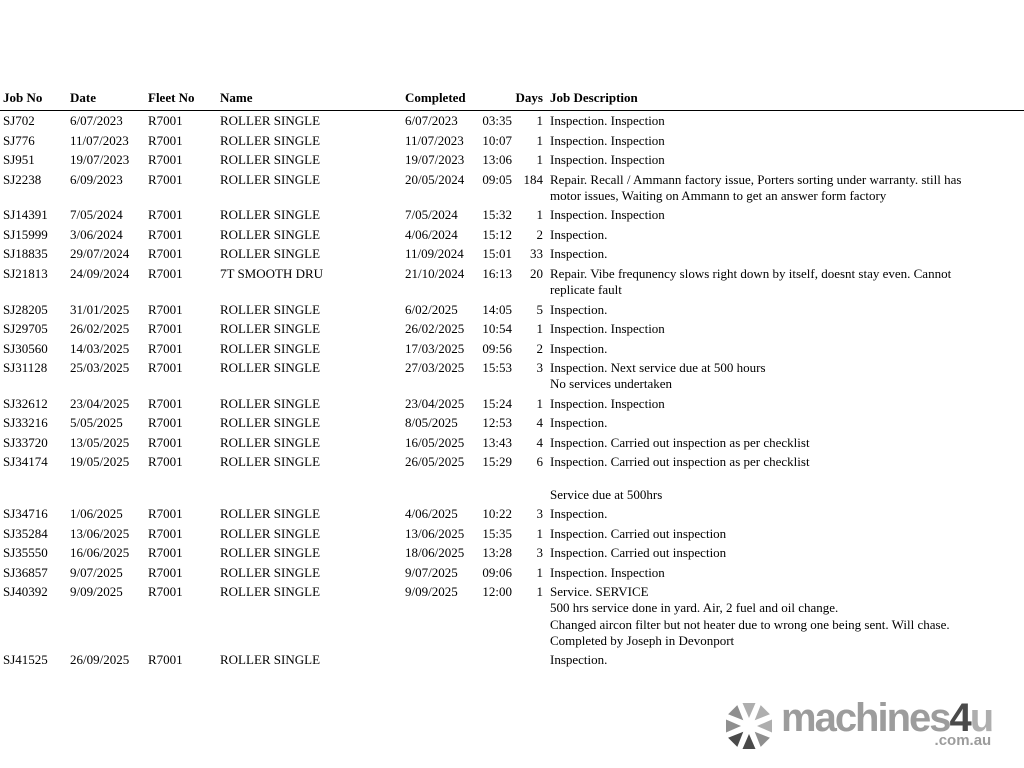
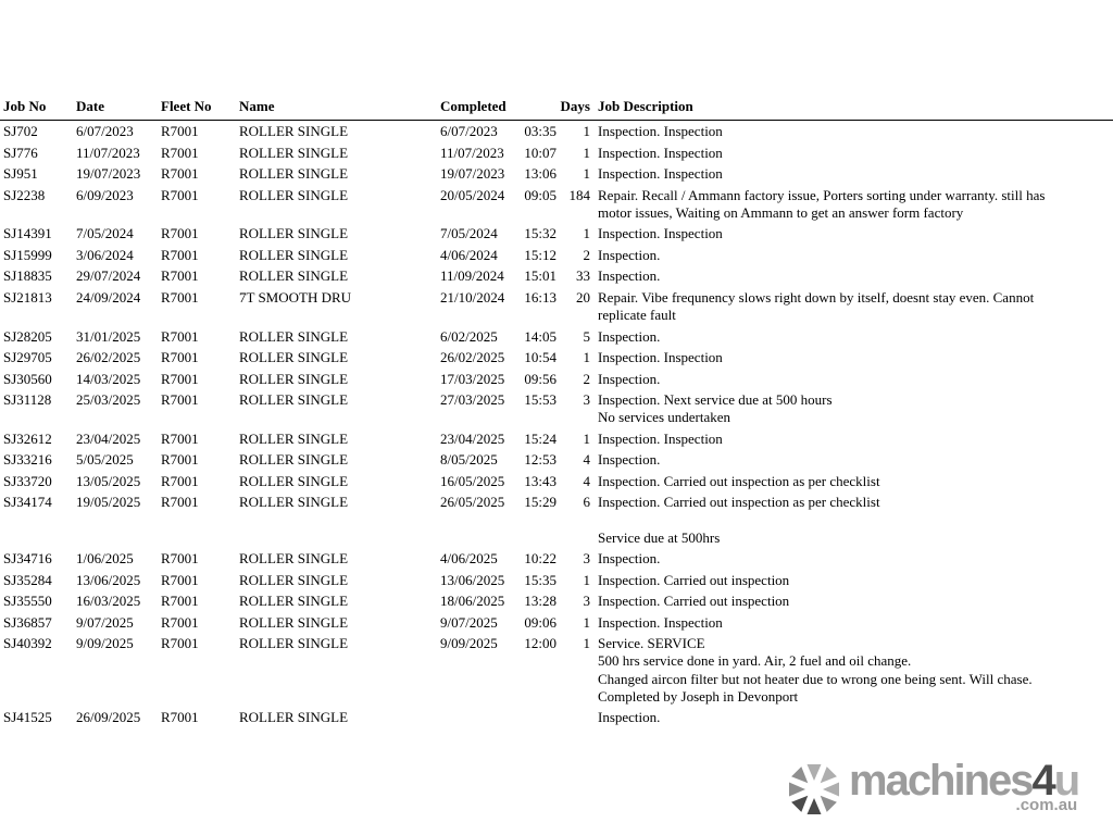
  Job No
  Date
  Fleet No
  Name
  Completed
  Days
  Job Description
  SJ702
  6/07/2023
  R7001
  ROLLER SINGLE
  6/07/2023
  03:35
  1
  Inspection. Inspection
  SJ776
  11/07/2023
  R7001
  ROLLER SINGLE
  11/07/2023
  10:07
  1
  Inspection. Inspection
  SJ951
  19/07/2023
  R7001
  ROLLER SINGLE
  19/07/2023
  13:06
  1
  Inspection. Inspection
  SJ2238
  6/09/2023
  R7001
  ROLLER SINGLE
  20/05/2024
  09:05
  184
  Repair. Recall / Ammann factory issue, Porters sorting under warranty. still has
  motor issues, Waiting on Ammann to get an answer form factory
  SJ14391
  7/05/2024
  R7001
  ROLLER SINGLE
  7/05/2024
  15:32
  1
  Inspection. Inspection
  SJ15999
  3/06/2024
  R7001
  ROLLER SINGLE
  4/06/2024
  15:12
  2
  Inspection.
  SJ18835
  29/07/2024
  R7001
  ROLLER SINGLE
  11/09/2024
  15:01
  33
  Inspection.
  SJ21813
  24/09/2024
  R7001
  7T SMOOTH DRU
  21/10/2024
  16:13
  20
  Repair. Vibe frequnency slows right down by itself, doesnt stay even. Cannot
  replicate fault
  SJ28205
  31/01/2025
  R7001
  ROLLER SINGLE
  6/02/2025
  14:05
  5
  Inspection.
  SJ29705
  26/02/2025
  R7001
  ROLLER SINGLE
  26/02/2025
  10:54
  1
  Inspection. Inspection
  SJ30560
  14/03/2025
  R7001
  ROLLER SINGLE
  17/03/2025
  09:56
  2
  Inspection.
  SJ31128
  25/03/2025
  R7001
  ROLLER SINGLE
  27/03/2025
  15:53
  3
  Inspection. Next service due at 500 hours
  No services undertaken
  SJ32612
  23/04/2025
  R7001
  ROLLER SINGLE
  23/04/2025
  15:24
  1
  Inspection. Inspection
  SJ33216
  5/05/2025
  R7001
  ROLLER SINGLE
  8/05/2025
  12:53
  4
  Inspection.
  SJ33720
  13/05/2025
  R7001
  ROLLER SINGLE
  16/05/2025
  13:43
  4
  Inspection. Carried out inspection as per checklist
  SJ34174
  19/05/2025
  R7001
  ROLLER SINGLE
  26/05/2025
  15:29
  6
  Inspection. Carried out inspection as per checklist
  Service due at 500hrs
  SJ34716
  1/06/2025
  R7001
  ROLLER SINGLE
  4/06/2025
  10:22
  3
  Inspection.
  SJ35284
  13/06/2025
  R7001
  ROLLER SINGLE
  13/06/2025
  15:35
  1
  Inspection. Carried out inspection
  SJ35550
- 16/06/2025
+ 16/03/2025
  R7001
  ROLLER SINGLE
  18/06/2025
  13:28
  3
  Inspection. Carried out inspection
  SJ36857
  9/07/2025
  R7001
  ROLLER SINGLE
  9/07/2025
  09:06
  1
  Inspection. Inspection
  SJ40392
  9/09/2025
  R7001
  ROLLER SINGLE
  9/09/2025
  12:00
  1
  Service. SERVICE
  500 hrs service done in yard. Air, 2 fuel and oil change.
  Changed aircon filter but not heater due to wrong one being sent. Will chase.
  Completed by Joseph in Devonport
  SJ41525
  26/09/2025
  R7001
  ROLLER SINGLE
  Inspection.
  machines4u
  .com.au
